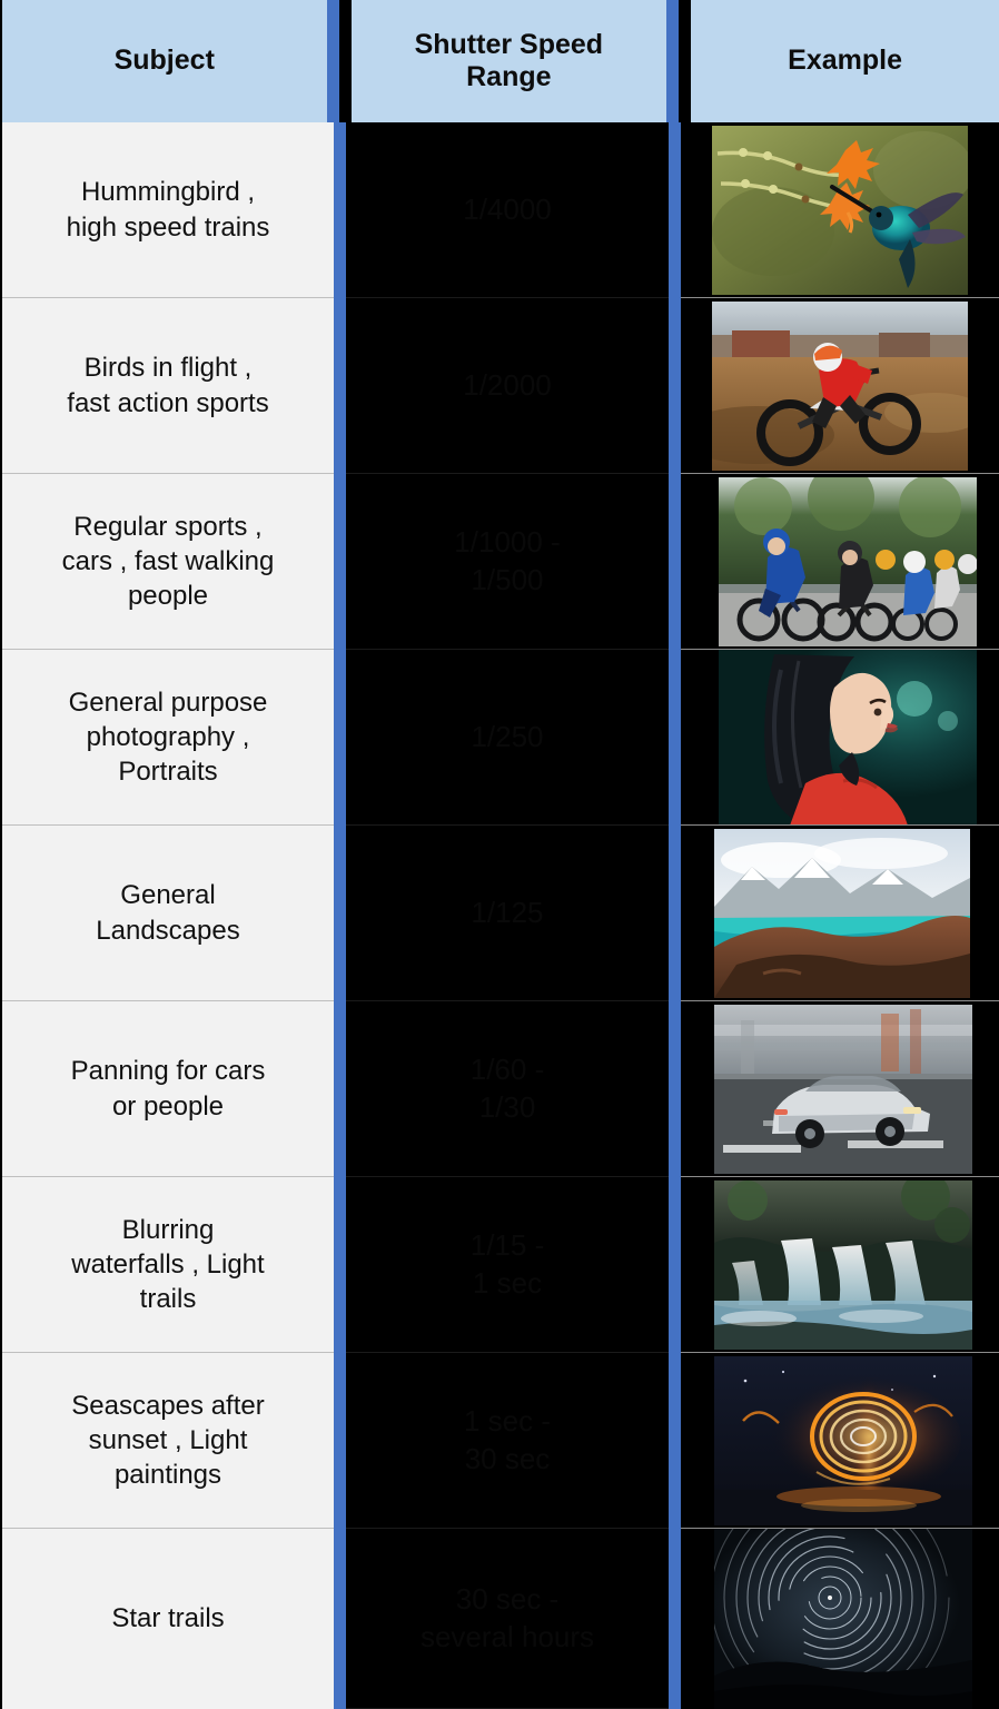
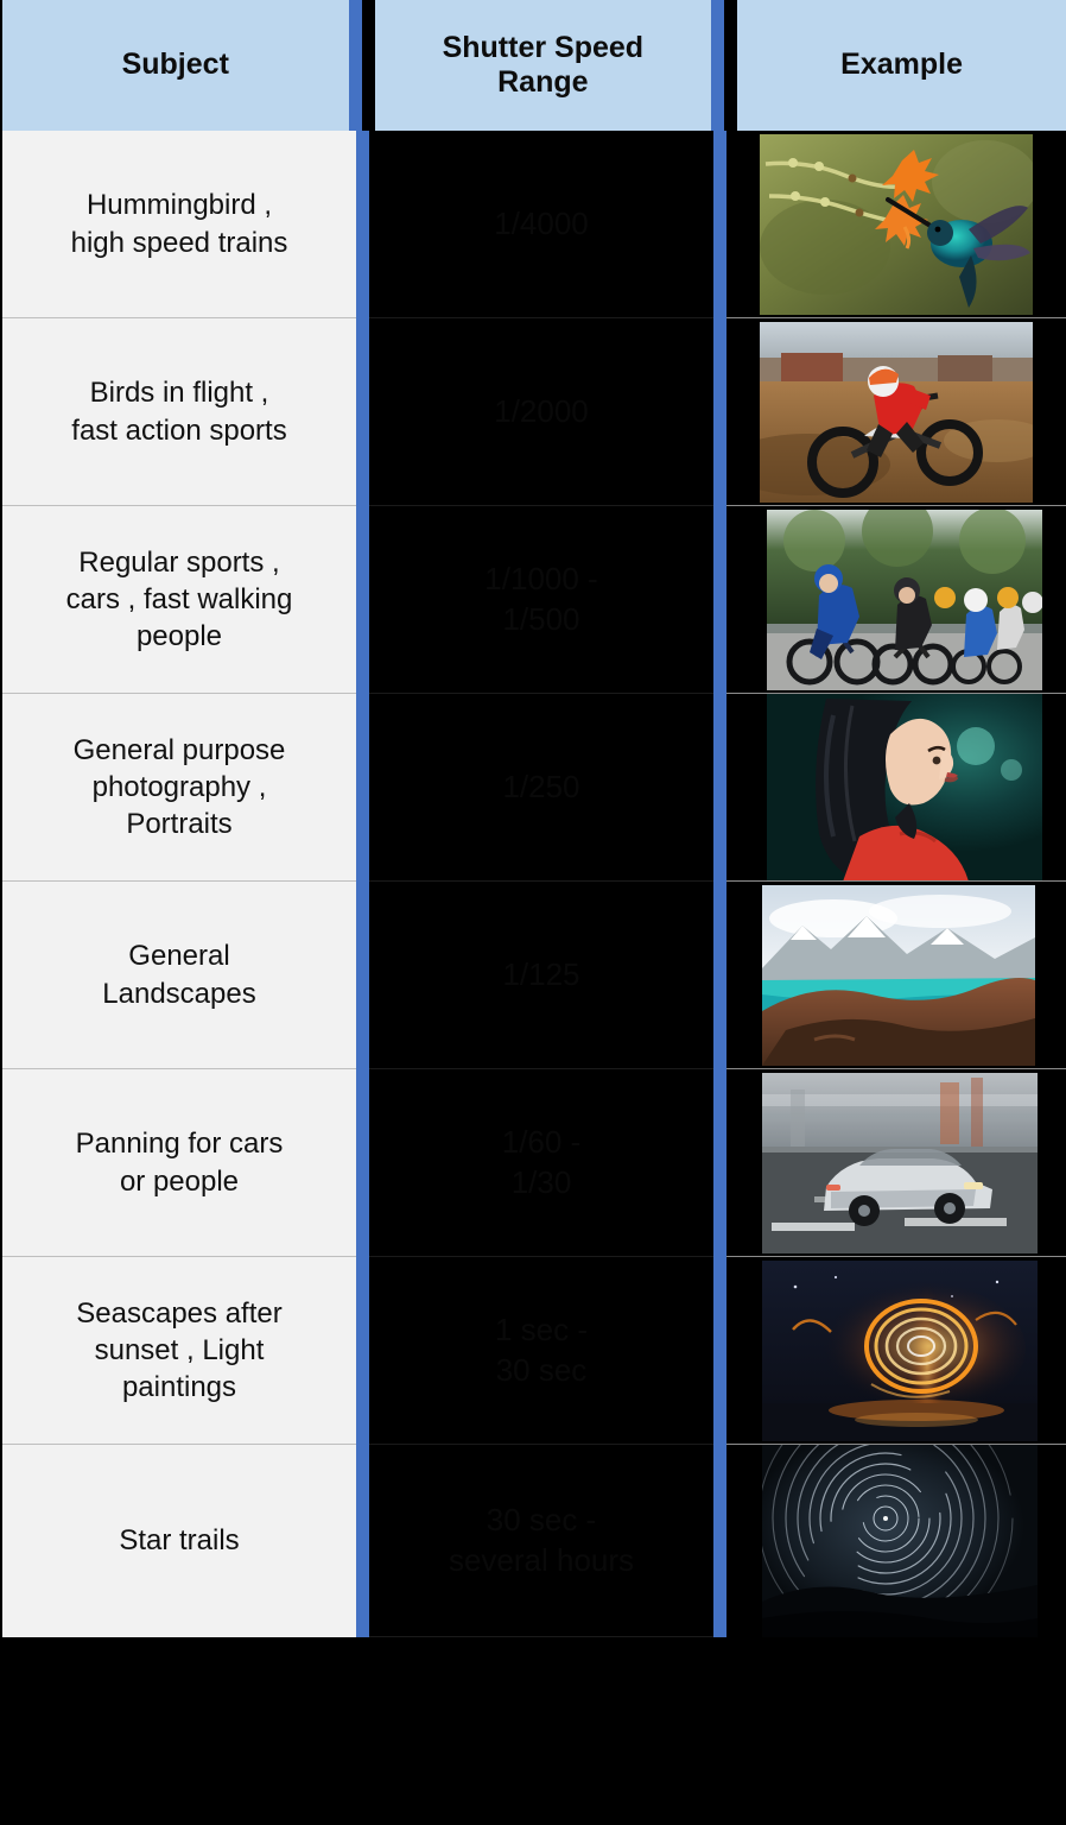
  Subject
  Shutter Speed
  Range
  Example
  Hummingbird ,
  high speed trains
  Birds in flight ,
  fast action sports
  Regular sports ,
  cars , fast walking
  people
  General purpose
  photography ,
  Portraits
  General
  Landscapes
  Panning for cars
  or people
- Blurring
- waterfalls , Light
- trails
  Seascapes after
  sunset , Light
  paintings
  Star trails
